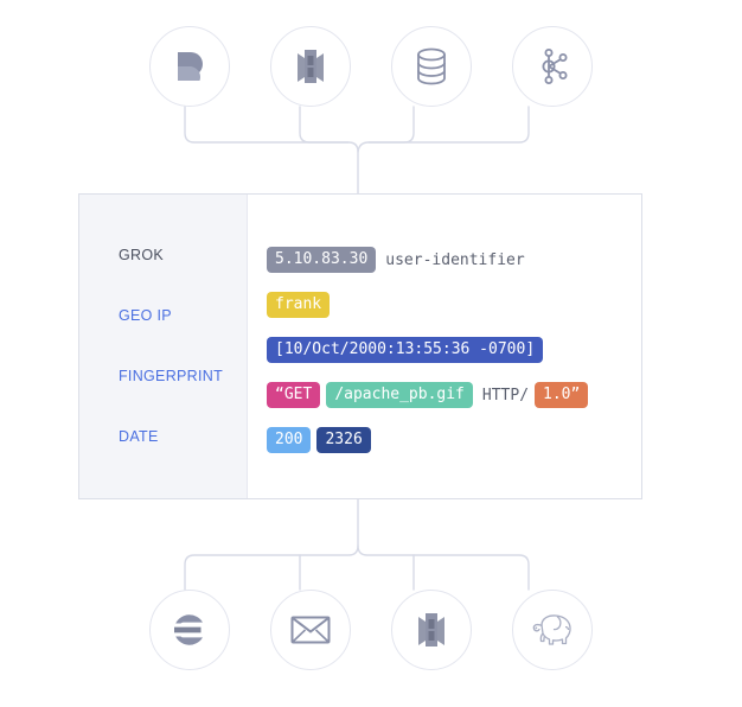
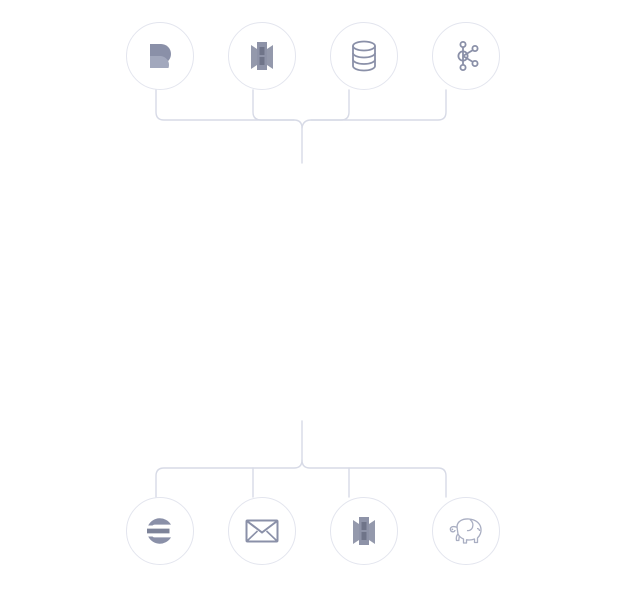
- GROK
- GEO IP
- FINGERPRINT
- DATE
- 5.10.83.30
- user-identifier
- frank
- [10/Oct/2000:13:55:36 -0700]
- “GET
- /apache_pb.gif
- HTTP/
- 1.0”
- 200
- 2326
